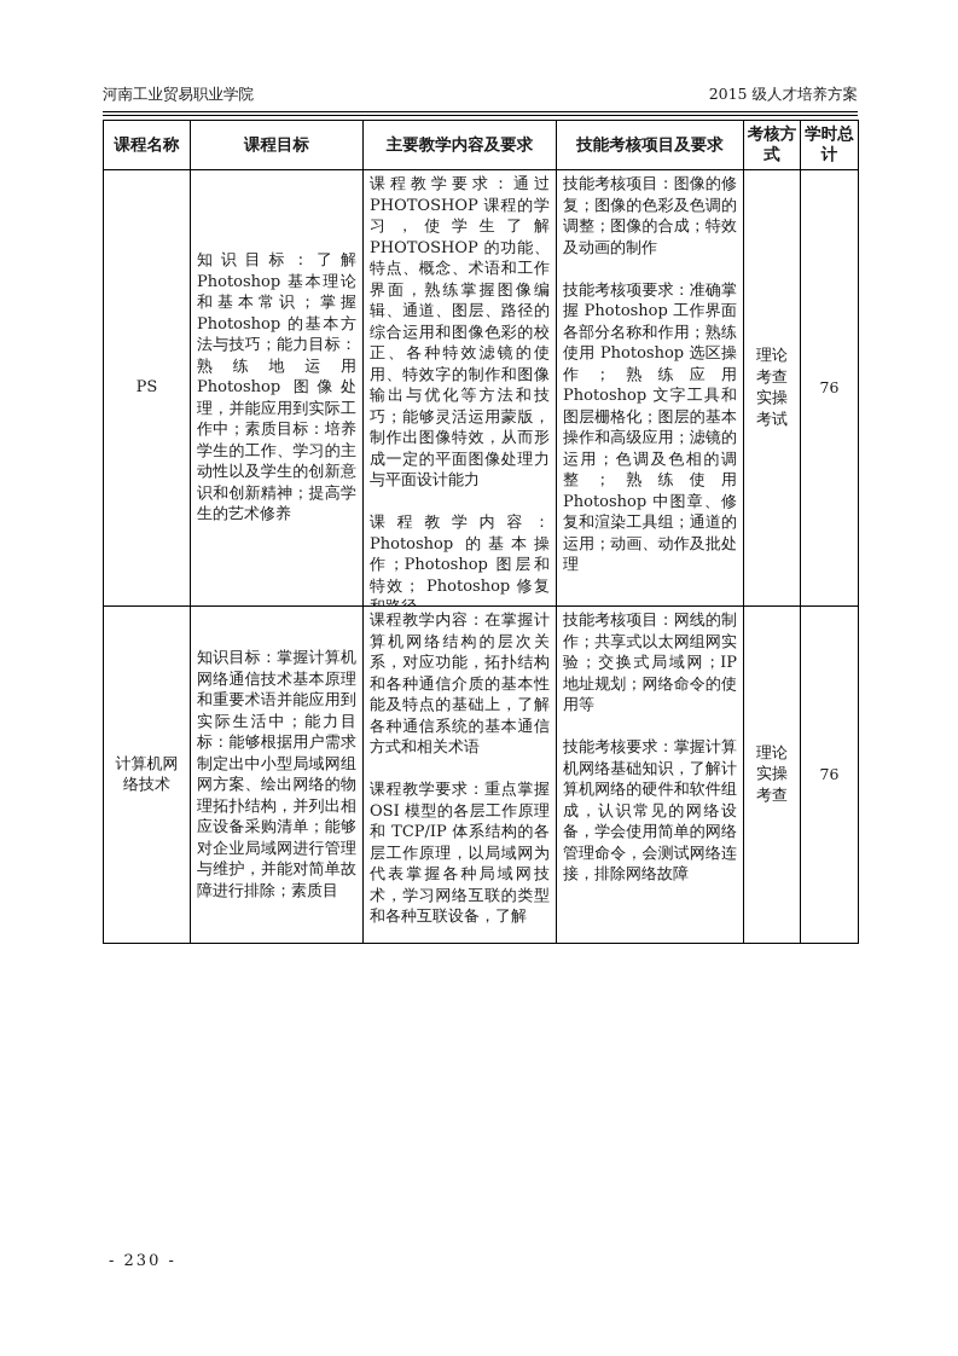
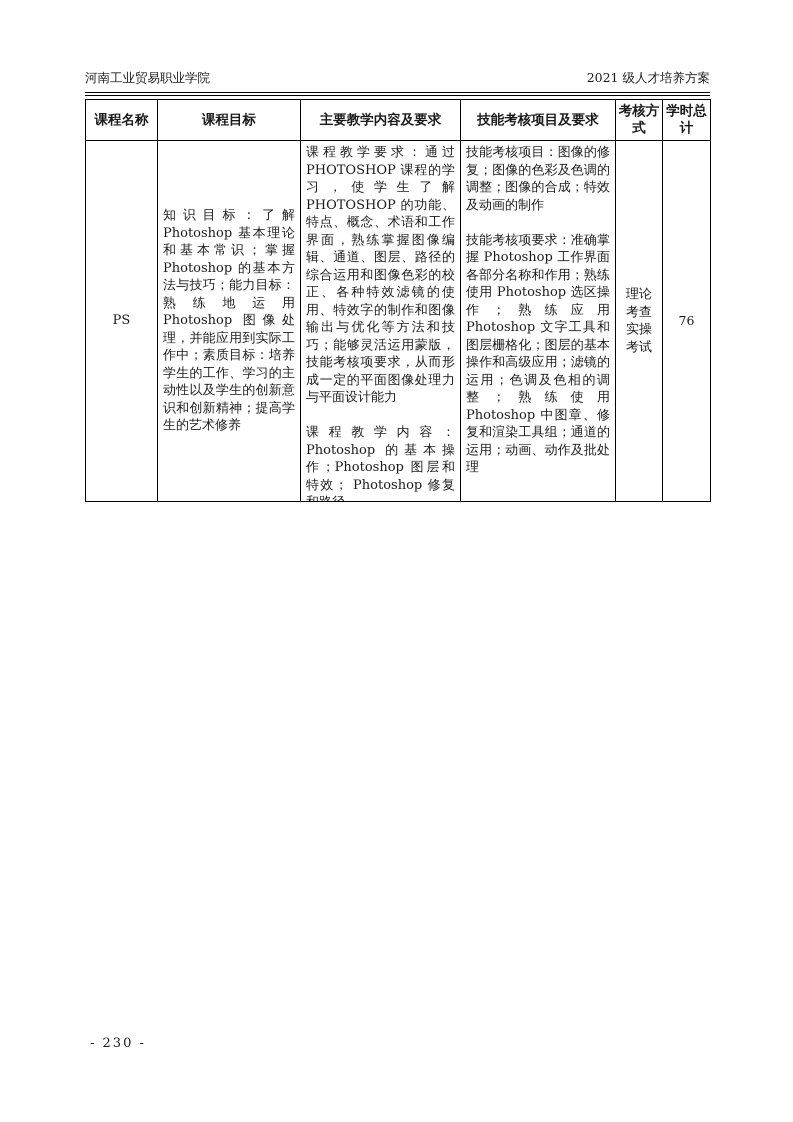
  河南工业贸易职业学院
- 2015 级人才培养方案
+ 2021 级人才培养方案
  课程名称	课程目标	主要教学内容及要求	技能考核项目及要求	考核方式	学时总计
- PS	知识目标：了解 Photoshop 基本理论和基本常识；掌握 Photoshop 的基本方法与技巧；能力目标：熟练地运用 Photoshop 图像处理，并能应用到实际工作中；素质目标：培养学生的工作、学习的主动性以及学生的创新意识和创新精神；提高学生的艺术修养	课程教学要求：通过 PHOTOSHOP 课程的学习，使学生了解 PHOTOSHOP 的功能、特点、概念、术语和工作界面，熟练掌握图像编辑、通道、图层、路径的综合运用和图像色彩的校正、各种特效滤镜的使用、特效字的制作和图像输出与优化等方法和技巧；能够灵活运用蒙版，制作出图像特效，从而形成一定的平面图像处理力与平面设计能力 课程教学内容：Photoshop 的基本操作；Photoshop 图层和特效； Photoshop 修复	技能考核项目：图像的修复；图像的色彩及色调的调整；图像的合成；特效及动画的制作 技能考核项要求：准确掌握 Photoshop 工作界面各部分名称和作用；熟练使用 Photoshop 选区操作；熟练应用 Photoshop 文字工具和图层栅格化；图层的基本操作和高级应用；滤镜的运用；色调及色相的调整；熟练使用 Photoshop 中图章、修复和渲染工具组；通道的运用；动画、动作及批处理	理论考查实操考试	76
+ PS	知识目标：了解 Photoshop 基本理论和基本常识；掌握 Photoshop 的基本方法与技巧；能力目标：熟练地运用 Photoshop 图像处理，并能应用到实际工作中；素质目标：培养学生的工作、学习的主动性以及学生的创新意识和创新精神；提高学生的艺术修养	课程教学要求：通过 PHOTOSHOP 课程的学习，使学生了解 PHOTOSHOP 的功能、特点、概念、术语和工作界面，熟练掌握图像编辑、通道、图层、路径的综合运用和图像色彩的校正、各种特效滤镜的使用、特效字的制作和图像输出与优化等方法和技巧；能够灵活运用蒙版，技能考核项要求，从而形成一定的平面图像处理力与平面设计能力 课程教学内容：Photoshop 的基本操作；Photoshop 图层和特效； Photoshop 修复	技能考核项目：图像的修复；图像的色彩及色调的调整；图像的合成；特效及动画的制作 技能考核项要求：准确掌握 Photoshop 工作界面各部分名称和作用；熟练使用 Photoshop 选区操作；熟练应用 Photoshop 文字工具和图层栅格化；图层的基本操作和高级应用；滤镜的运用；色调及色相的调整；熟练使用 Photoshop 中图章、修复和渲染工具组；通道的运用；动画、动作及批处理	理论考查实操考试	76
- 计算机网络技术	知识目标：掌握计算机网络通信技术基本原理和重要术语并能应用到实际生活中；能力目标：能够根据用户需求制定出中小型局域网组网方案、绘出网络的物理拓扑结构，并列出相应设备采购清单；能够对企业局域网进行管理与维护，并能对简单故障进行排除；素质目	课程教学内容：在掌握计算机网络结构的层次关系，对应功能，拓扑结构和各种通信介质的基本性能及特点的基础上，了解各种通信系统的基本通信方式和相关术语 课程教学要求：重点掌握 OSI 模型的各层工作原理和 TCP/IP 体系结构的各层工作原理，以局域网为代表掌握各种局域网技术，学习网络互联的类型和各种互联设备，了解	技能考核项目：网线的制作；共享式以太网组网实验；交换式局域网；IP 地址规划；网络命令的使用等 技能考核要求：掌握计算机网络基础知识，了解计算机网络的硬件和软件组成，认识常见的网络设备，学会使用简单的网络管理命令，会测试网络连接，排除网络故障	理论实操考查	76
  - 230 -
